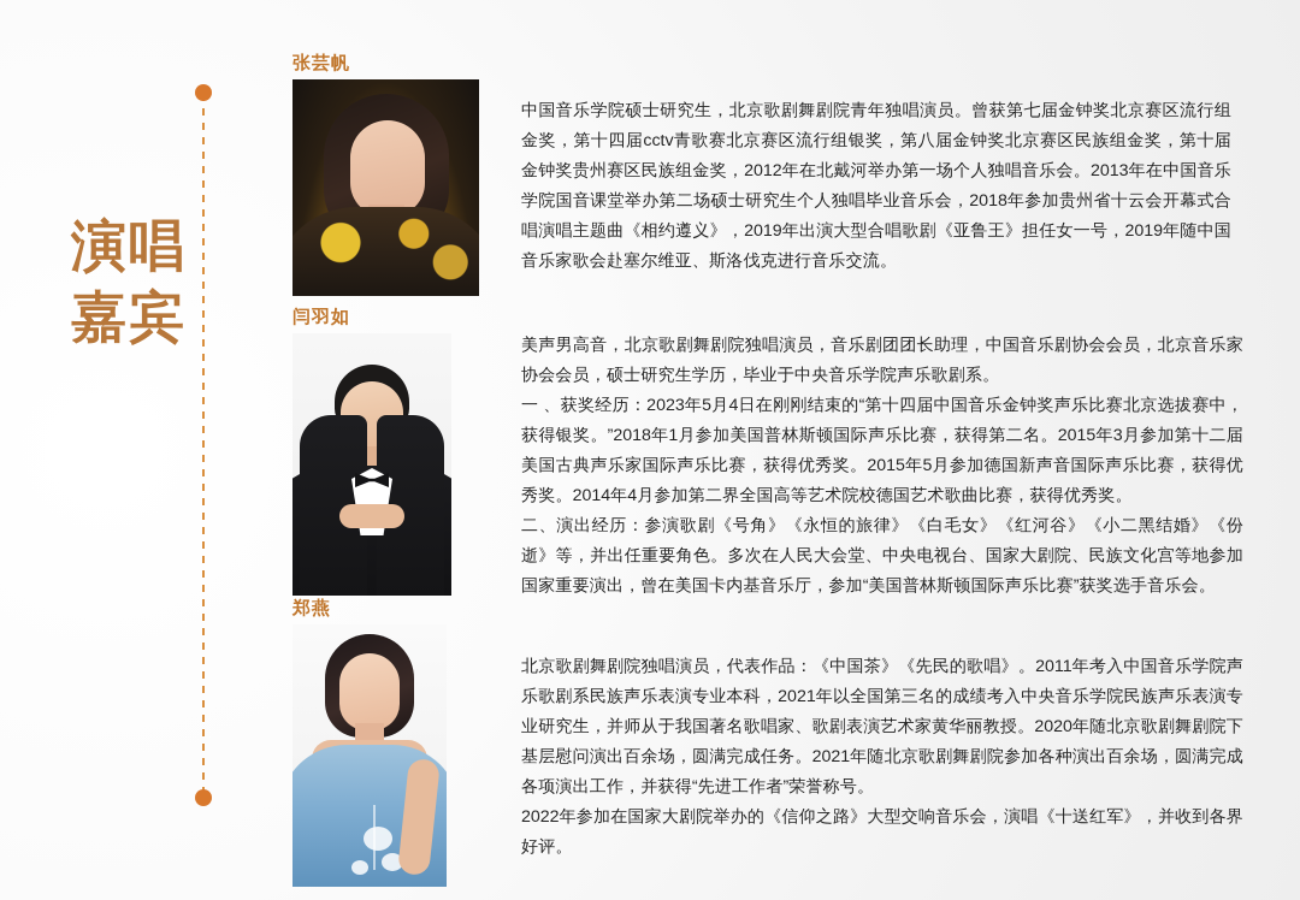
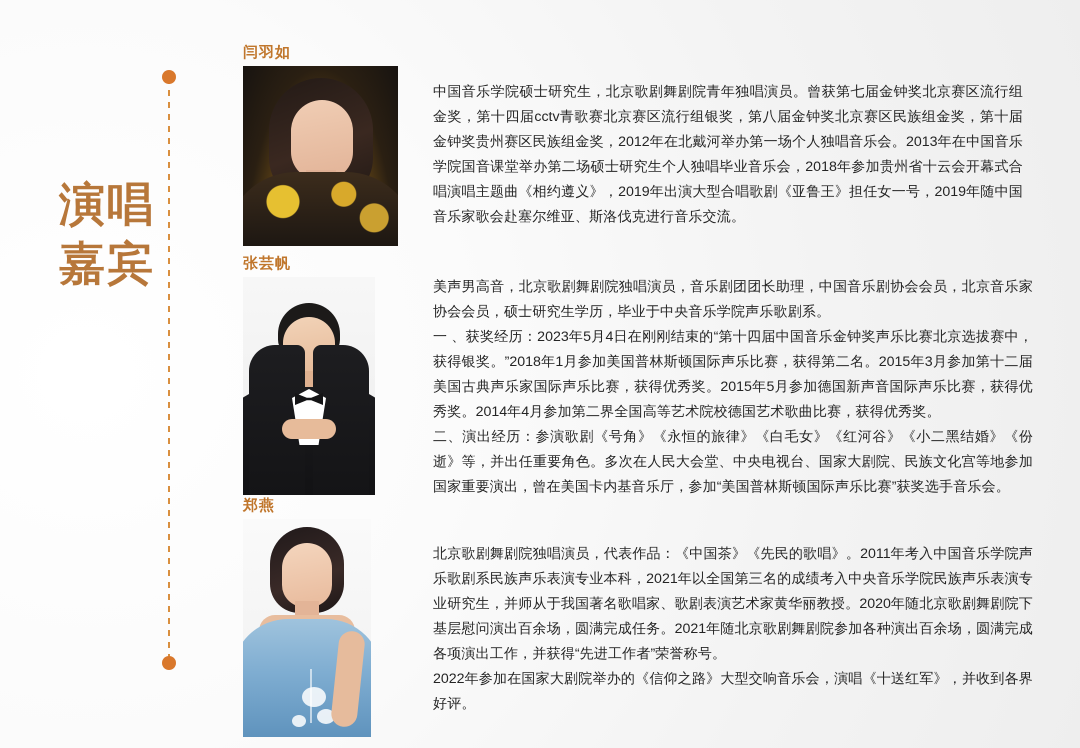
  演唱嘉宾
- 张芸帆
+ 闫羽如
  中国音乐学院硕士研究生，北京歌剧舞剧院青年独唱演员。曾获第七届金钟奖北京赛区流行组金奖，第十四届cctv青歌赛北京赛区流行组银奖，第八届金钟奖北京赛区民族组金奖，第十届金钟奖贵州赛区民族组金奖，2012年在北戴河举办第一场个人独唱音乐会。2013年在中国音乐学院国音课堂举办第二场硕士研究生个人独唱毕业音乐会，2018年参加贵州省十云会开幕式合唱演唱主题曲《相约遵义》，2019年出演大型合唱歌剧《亚鲁王》担任女一号，2019年随中国音乐家歌会赴塞尔维亚、斯洛伐克进行音乐交流。
- 闫羽如
+ 张芸帆
  美声男高音，北京歌剧舞剧院独唱演员，音乐剧团团长助理，中国音乐剧协会会员，北京音乐家协会会员，硕士研究生学历，毕业于中央音乐学院声乐歌剧系。
  一 、获奖经历：2023年5月4日在刚刚结束的“第十四届中国音乐金钟奖声乐比赛北京选拔赛中，获得银奖。”2018年1月参加美国普林斯顿国际声乐比赛，获得第二名。2015年3月参加第十二届美国古典声乐家国际声乐比赛，获得优秀奖。2015年5月参加德国新声音国际声乐比赛，获得优秀奖。2014年4月参加第二界全国高等艺术院校德国艺术歌曲比赛，获得优秀奖。
  二、演出经历：参演歌剧《号角》《永恒的旅律》《白毛女》《红河谷》《小二黑结婚》《份逝》等，并出任重要角色。多次在人民大会堂、中央电视台、国家大剧院、民族文化宫等地参加国家重要演出，曾在美国卡内基音乐厅，参加“美国普林斯顿国际声乐比赛”获奖选手音乐会。
  郑燕
  北京歌剧舞剧院独唱演员，代表作品：《中国茶》《先民的歌唱》。2011年考入中国音乐学院声乐歌剧系民族声乐表演专业本科，2021年以全国第三名的成绩考入中央音乐学院民族声乐表演专业研究生，并师从于我国著名歌唱家、歌剧表演艺术家黄华丽教授。2020年随北京歌剧舞剧院下基层慰问演出百余场，圆满完成任务。2021年随北京歌剧舞剧院参加各种演出百余场，圆满完成各项演出工作，并获得“先进工作者”荣誉称号。
  2022年参加在国家大剧院举办的《信仰之路》大型交响音乐会，演唱《十送红军》，并收到各界好评。
